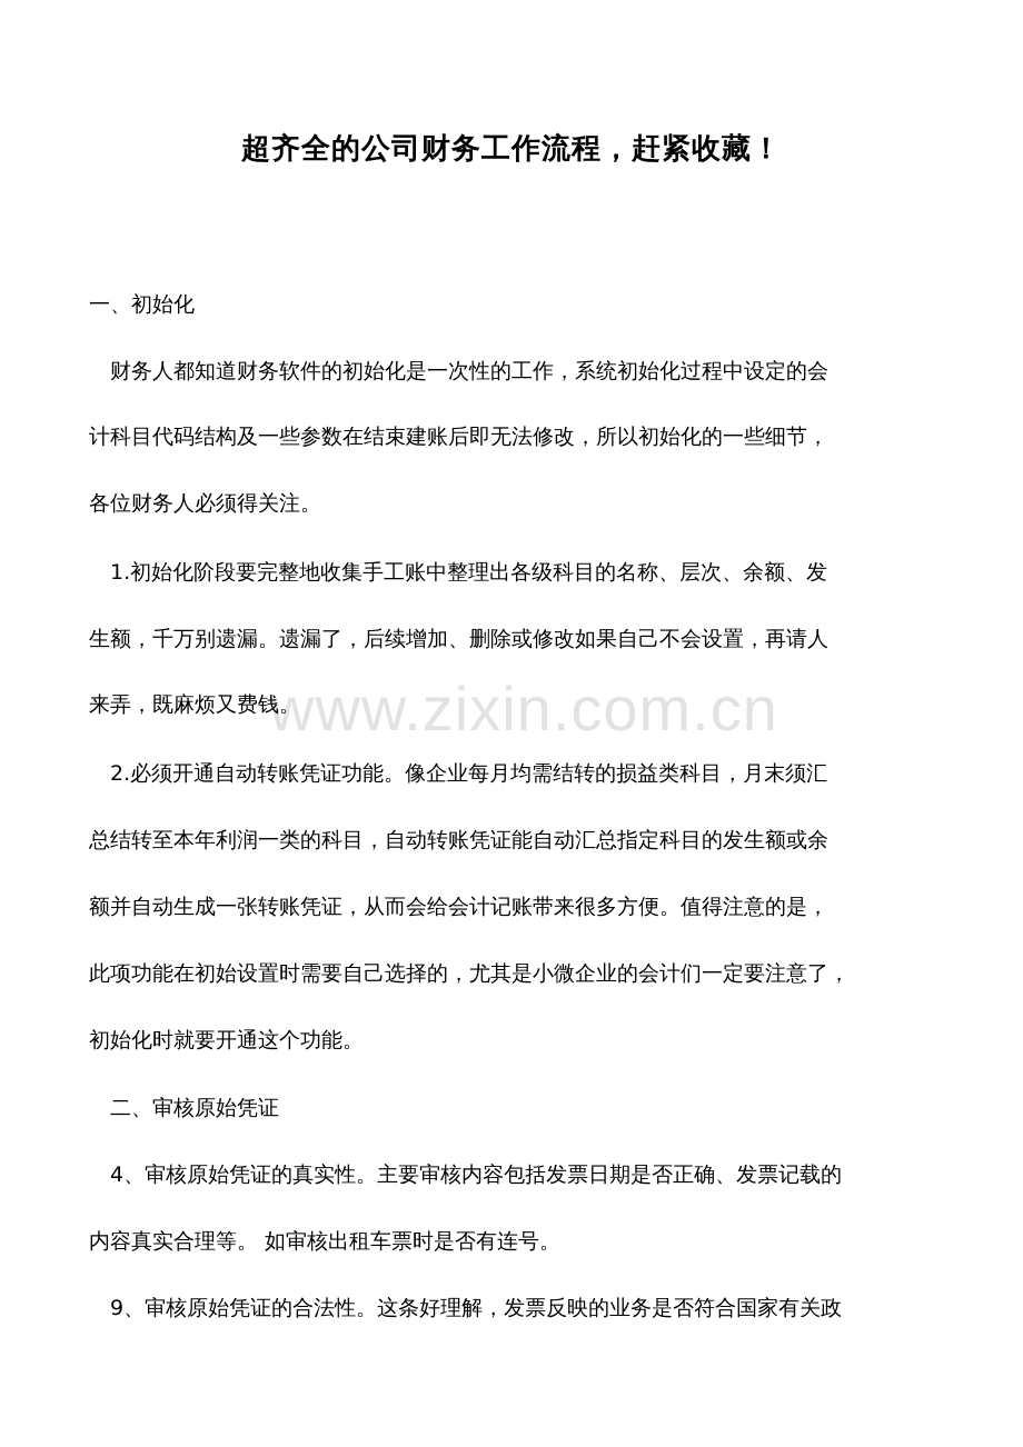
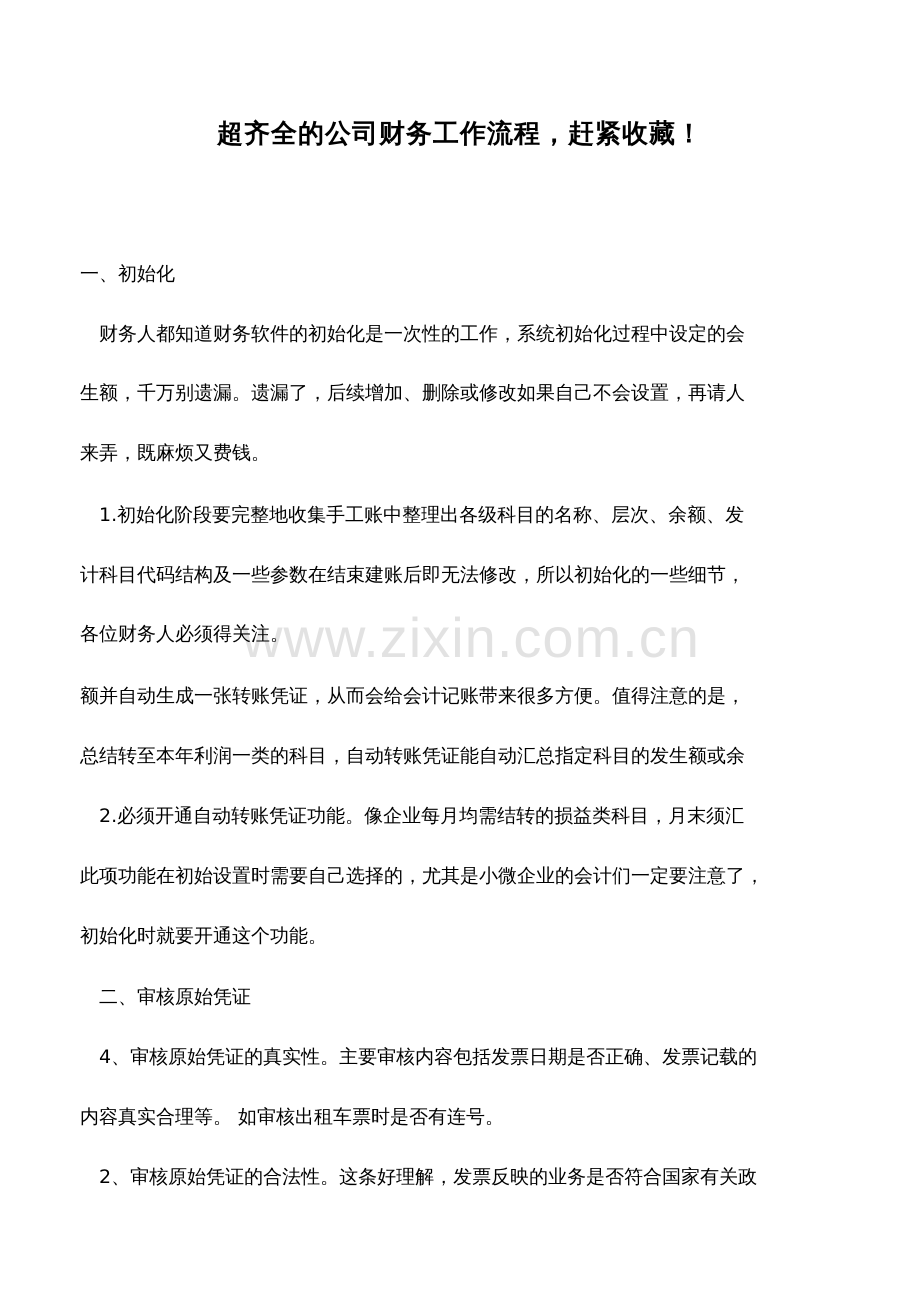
  超齐全的公司财务工作流程，赶紧收藏！
  www.zixin.com.cn
  一、初始化
  财务人都知道财务软件的初始化是一次性的工作，系统初始化过程中设定的会
- 计科目代码结构及一些参数在结束建账后即无法修改，所以初始化的一些细节，
+ 生额，千万别遗漏。遗漏了，后续增加、删除或修改如果自己不会设置，再请人
- 各位财务人必须得关注。
+ 来弄，既麻烦又费钱。
  1.初始化阶段要完整地收集手工账中整理出各级科目的名称、层次、余额、发
- 生额，千万别遗漏。遗漏了，后续增加、删除或修改如果自己不会设置，再请人
+ 计科目代码结构及一些参数在结束建账后即无法修改，所以初始化的一些细节，
- 来弄，既麻烦又费钱。
+ 各位财务人必须得关注。
- 2.必须开通自动转账凭证功能。像企业每月均需结转的损益类科目，月末须汇
+ 额并自动生成一张转账凭证，从而会给会计记账带来很多方便。值得注意的是，
  总结转至本年利润一类的科目，自动转账凭证能自动汇总指定科目的发生额或余
- 额并自动生成一张转账凭证，从而会给会计记账带来很多方便。值得注意的是，
+ 2.必须开通自动转账凭证功能。像企业每月均需结转的损益类科目，月末须汇
  此项功能在初始设置时需要自己选择的，尤其是小微企业的会计们一定要注意了，
  初始化时就要开通这个功能。
  二、审核原始凭证
  4、审核原始凭证的真实性。主要审核内容包括发票日期是否正确、发票记载的
  内容真实合理等。 如审核出租车票时是否有连号。
- 9、审核原始凭证的合法性。这条好理解，发票反映的业务是否符合国家有关政
+ 2、审核原始凭证的合法性。这条好理解，发票反映的业务是否符合国家有关政
